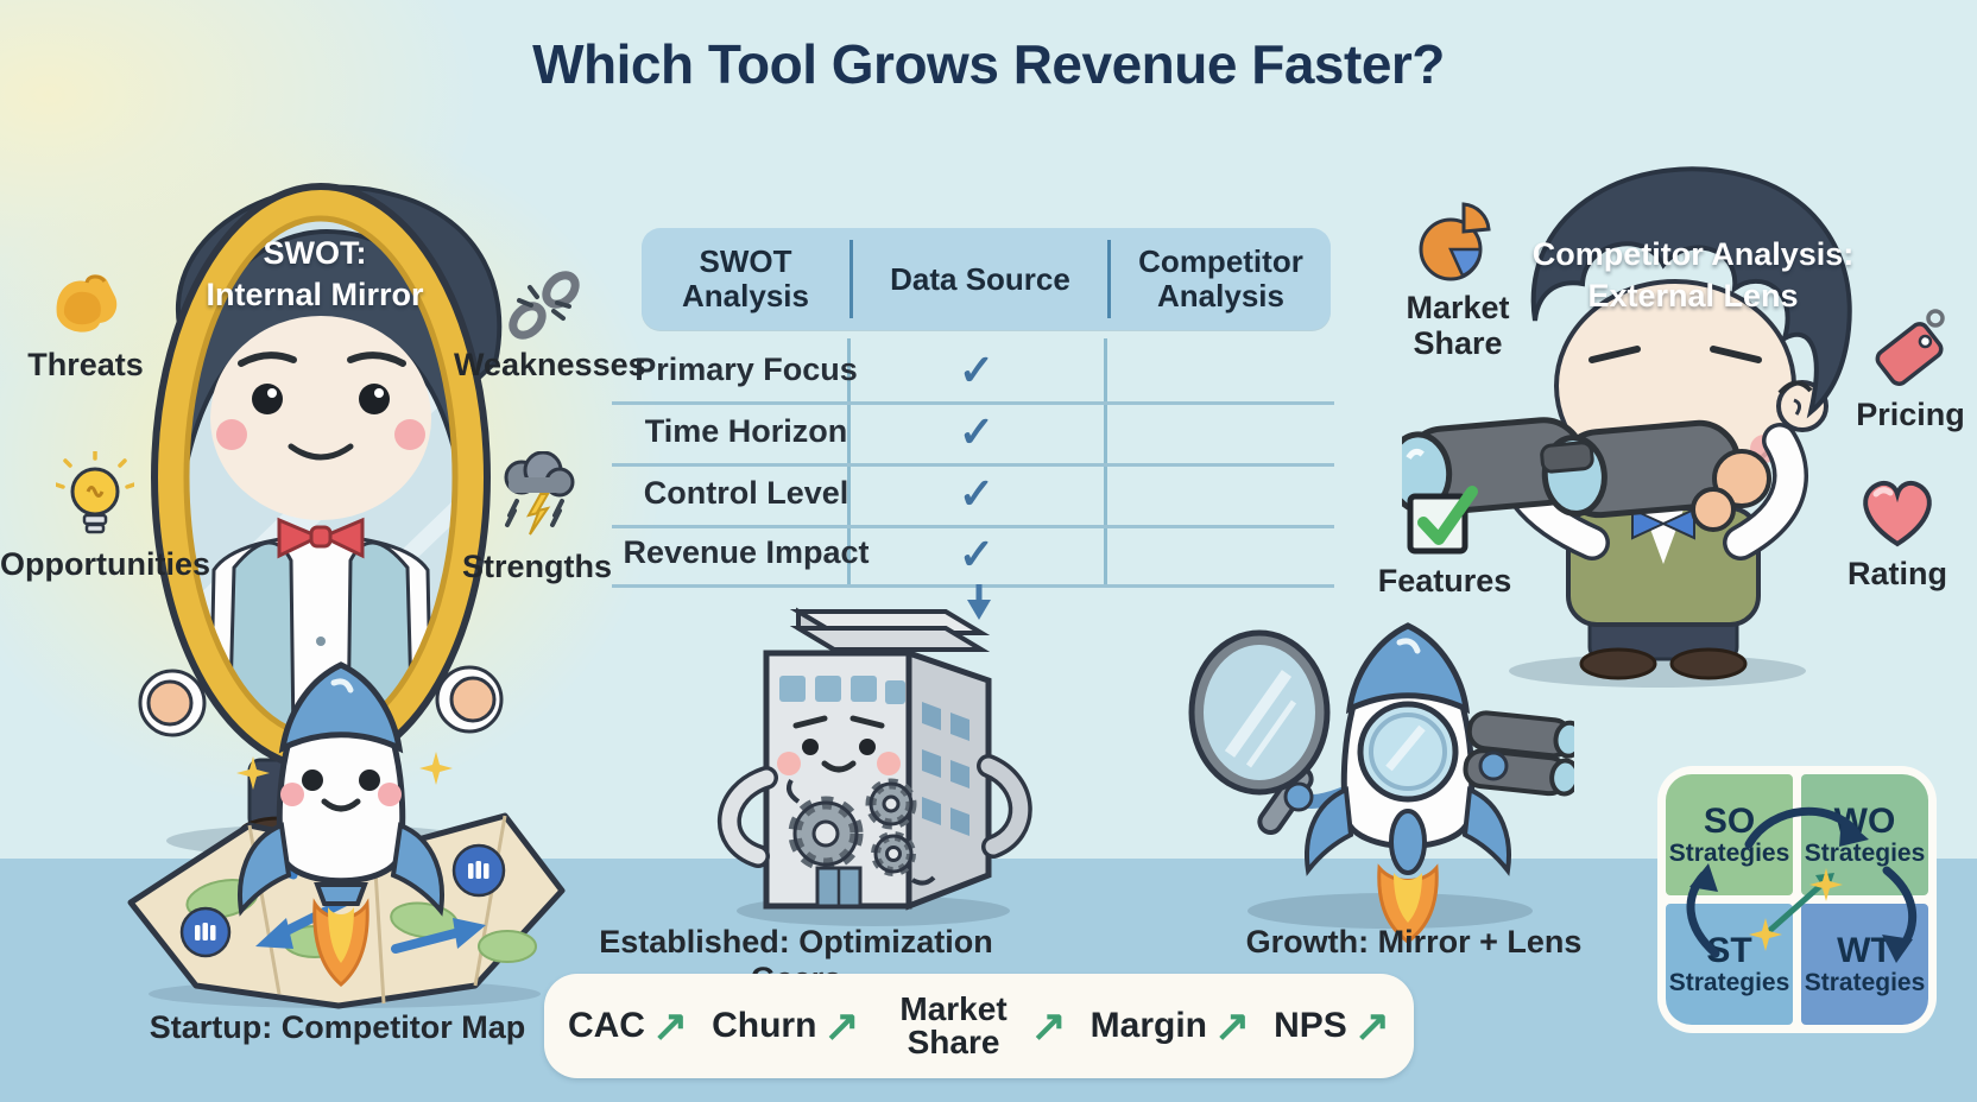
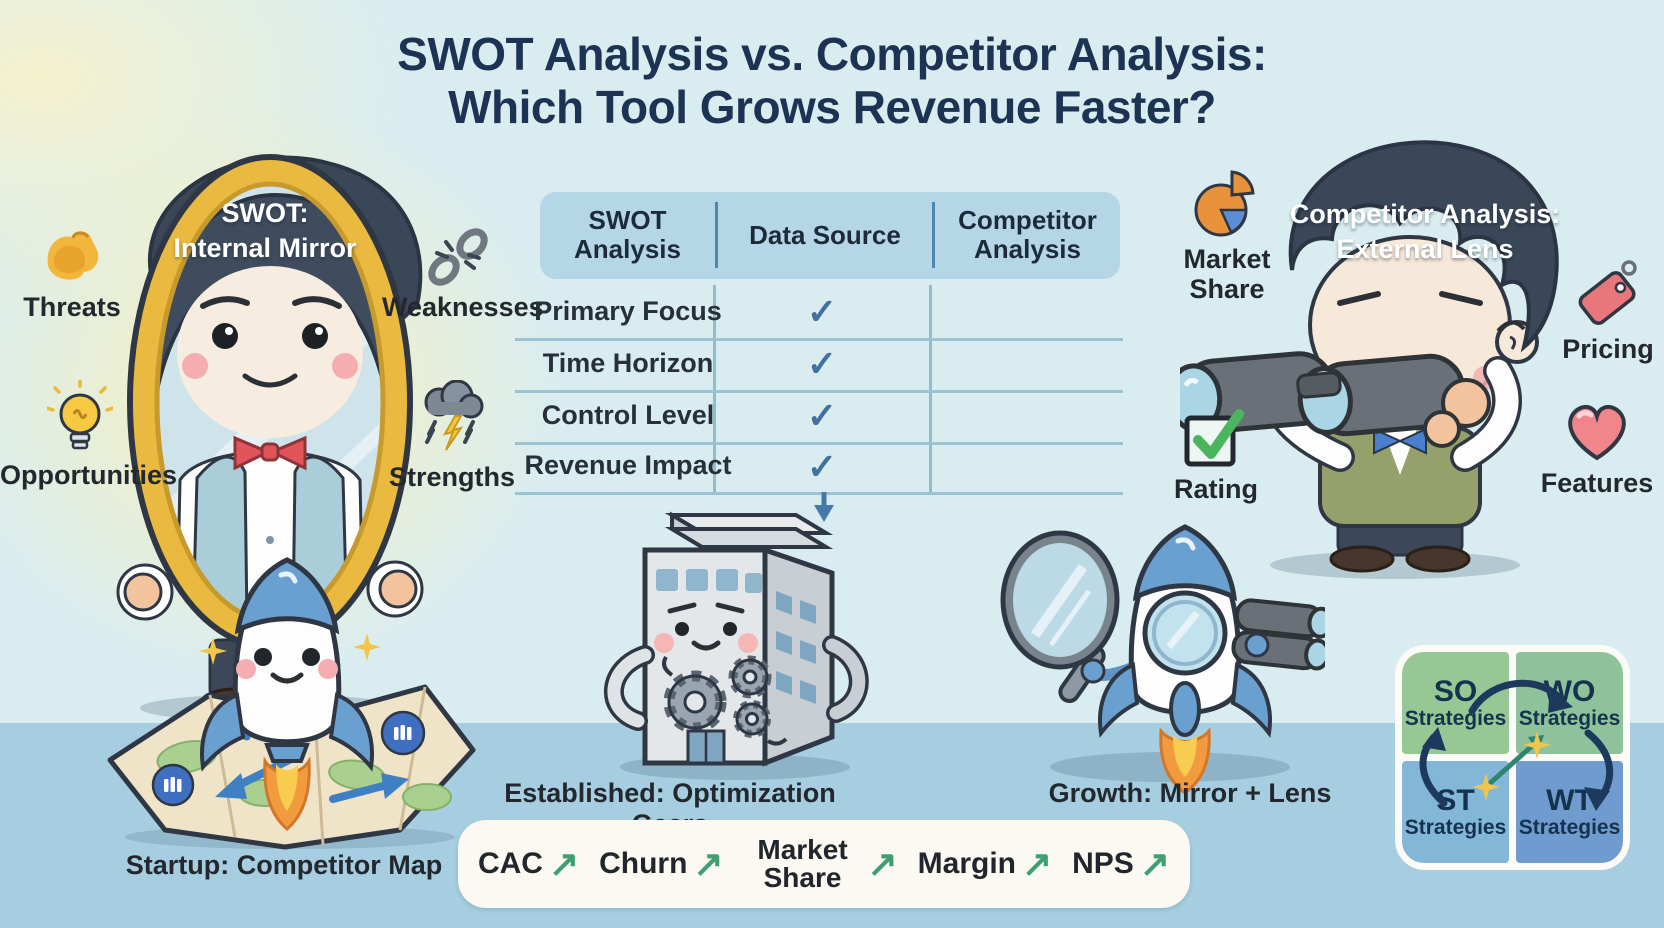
+ SWOT Analysis vs. Competitor Analysis:
  Which Tool Grows Revenue Faster?
  SWOT:
  Internal Mirror
  Threats
  Weaknesse
  Opportunities
  Strengths
  SWOT Analysis
  Data Source
  Competitor Analysis
  Primary Focus
  Time Horizon
  Control Level
  Revenue Impact
  ✓
  ✓
  ✓
  ✓
  Competitor Analysis:
  External Lens
  Market Share
- Features
+ Rating
  Pricing
- Rating
+ Features
  Startup: Competitor Map
  Established: Optimization
  Growth: Mirror + Lens
  SO
  Strategies
  WO
  Strategies
  ST
  Strategies
  WT
  Strategies
  CAC
  ↗
  Churn
  ↗
  Market Share
  ↗
  Margin
  ↗
  NPS
  ↗
